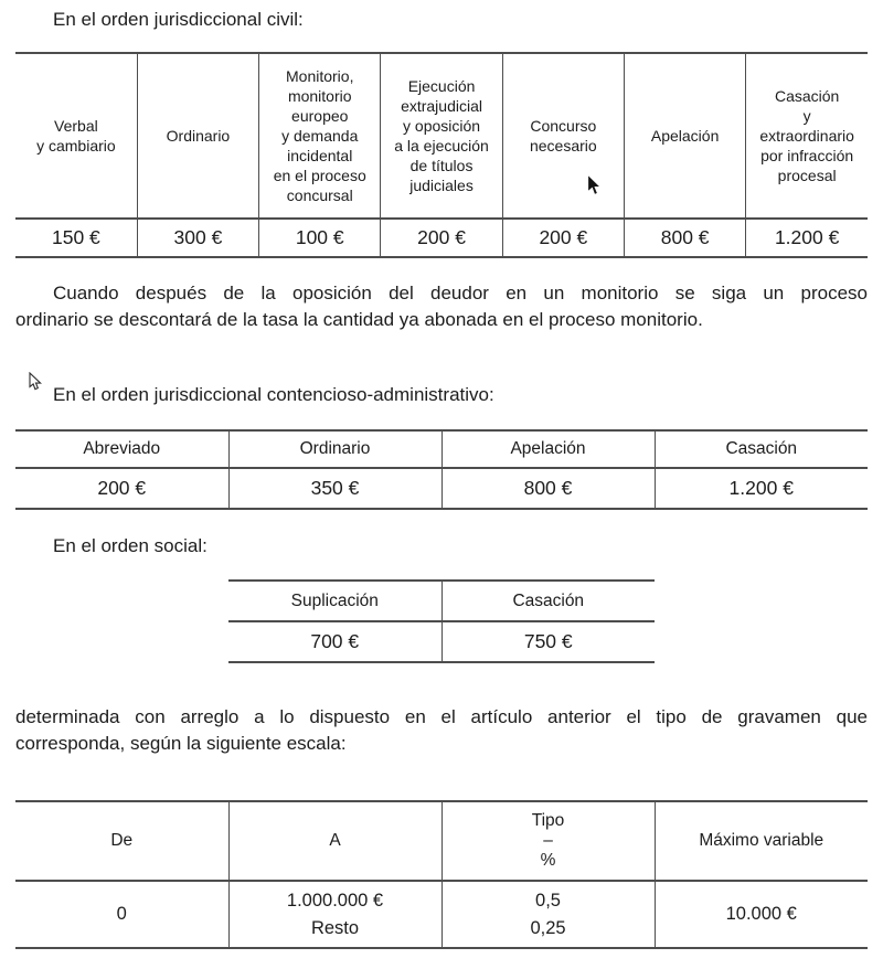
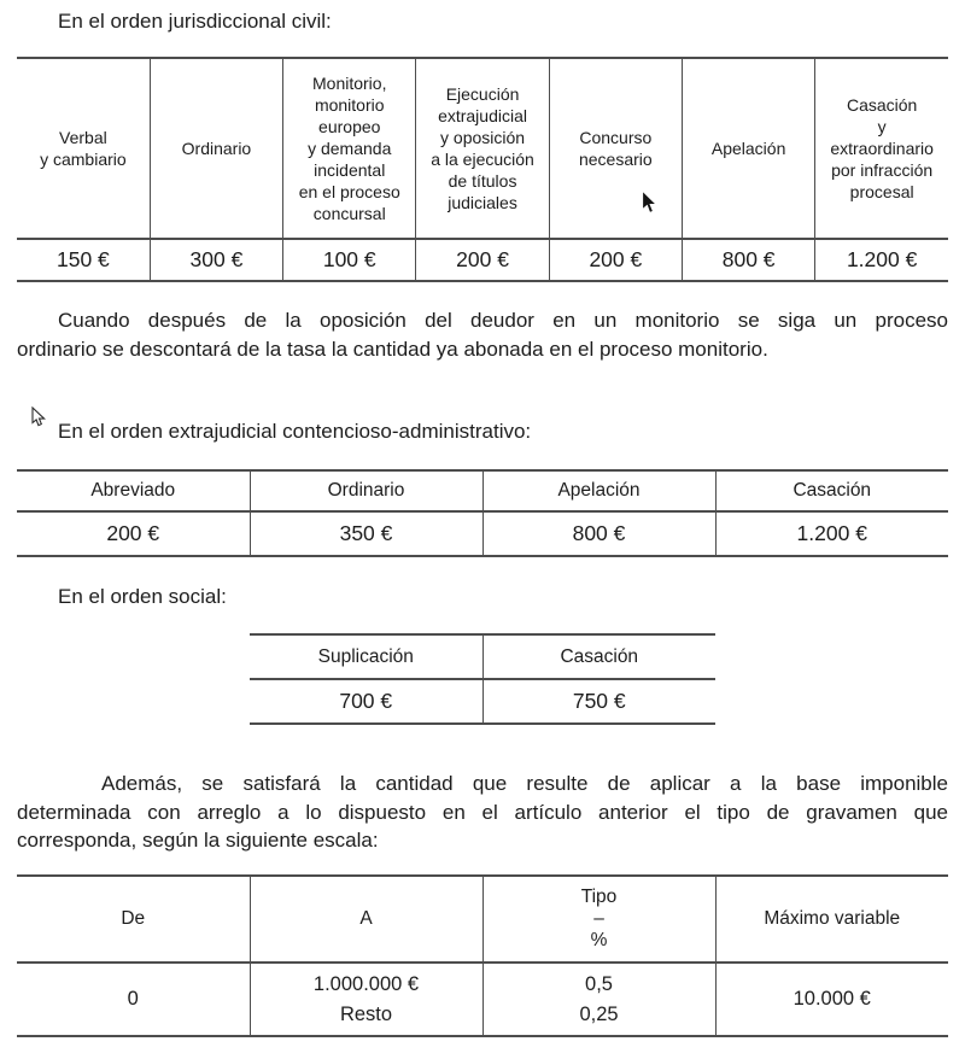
  En el orden jurisdiccional civil:
  Verbal y cambiario	Ordinario	Monitorio, monitorio europeo y demanda incidental en el proceso concursal	Ejecución extrajudicial y oposición a la ejecución de títulos judiciales	Concurso necesario	Apelación	Casación y extraordinario por infracción procesal
  150 €	300 €	100 €	200 €	200 €	800 €	1.200 €
  Cuando después de la oposición del deudor en un monitorio se siga un proceso
  ordinario se descontará de la tasa la cantidad ya abonada en el proceso monitorio.
- En el orden jurisdiccional contencioso-administrativo:
+ En el orden extrajudicial contencioso-administrativo:
  Abreviado	Ordinario	Apelación	Casación
  200 €	350 €	800 €	1.200 €
  En el orden social:
  Suplicación	Casación
  700 €	750 €
+ Además, se satisfará la cantidad que resulte de aplicar a la base imponible
  determinada con arreglo a lo dispuesto en el artículo anterior el tipo de gravamen que
  corresponda, según la siguiente escala:
  De	A	Tipo – %	Máximo variable
  0	1.000.000 € Resto	0,5 0,25	10.000 €
